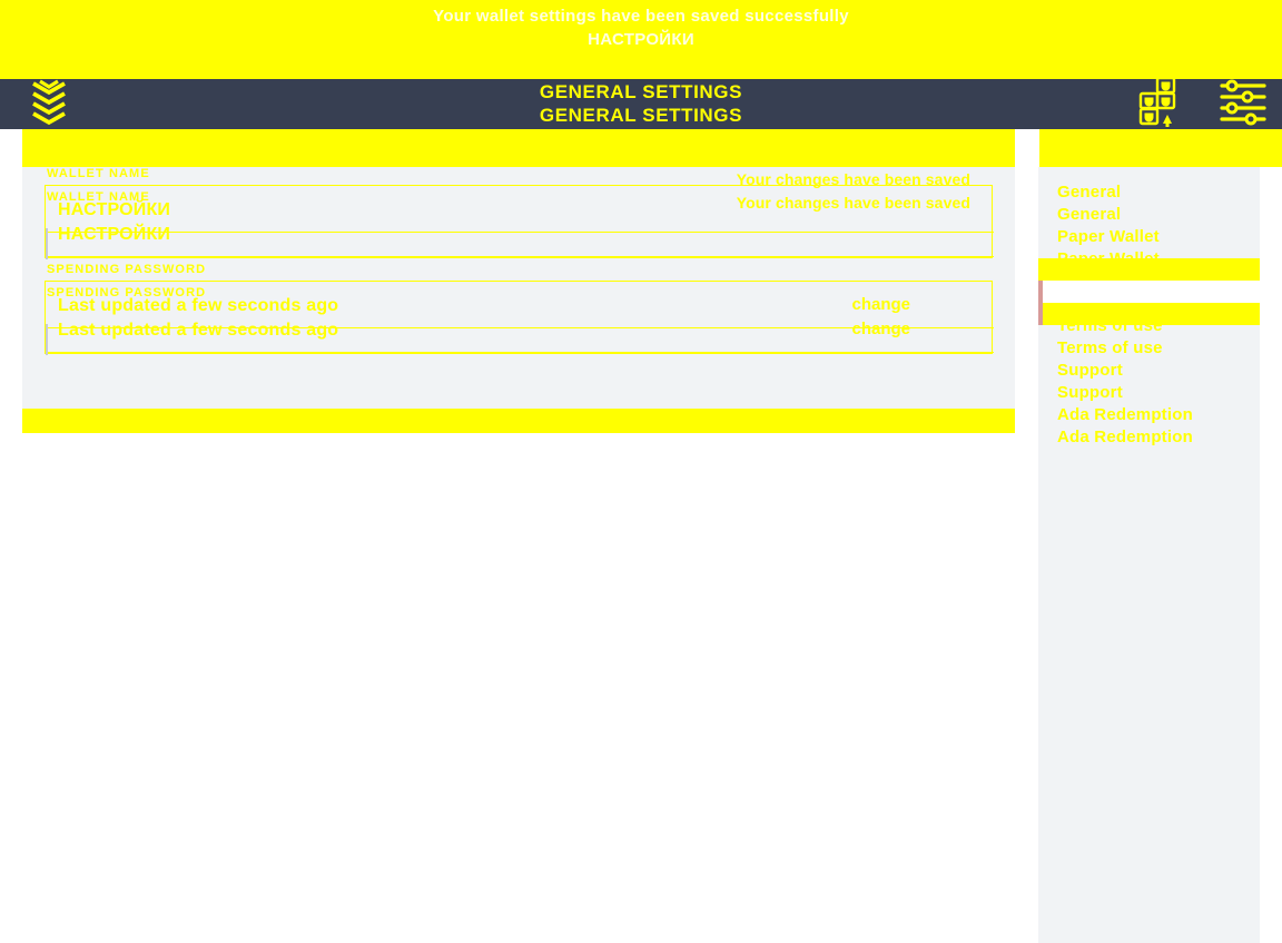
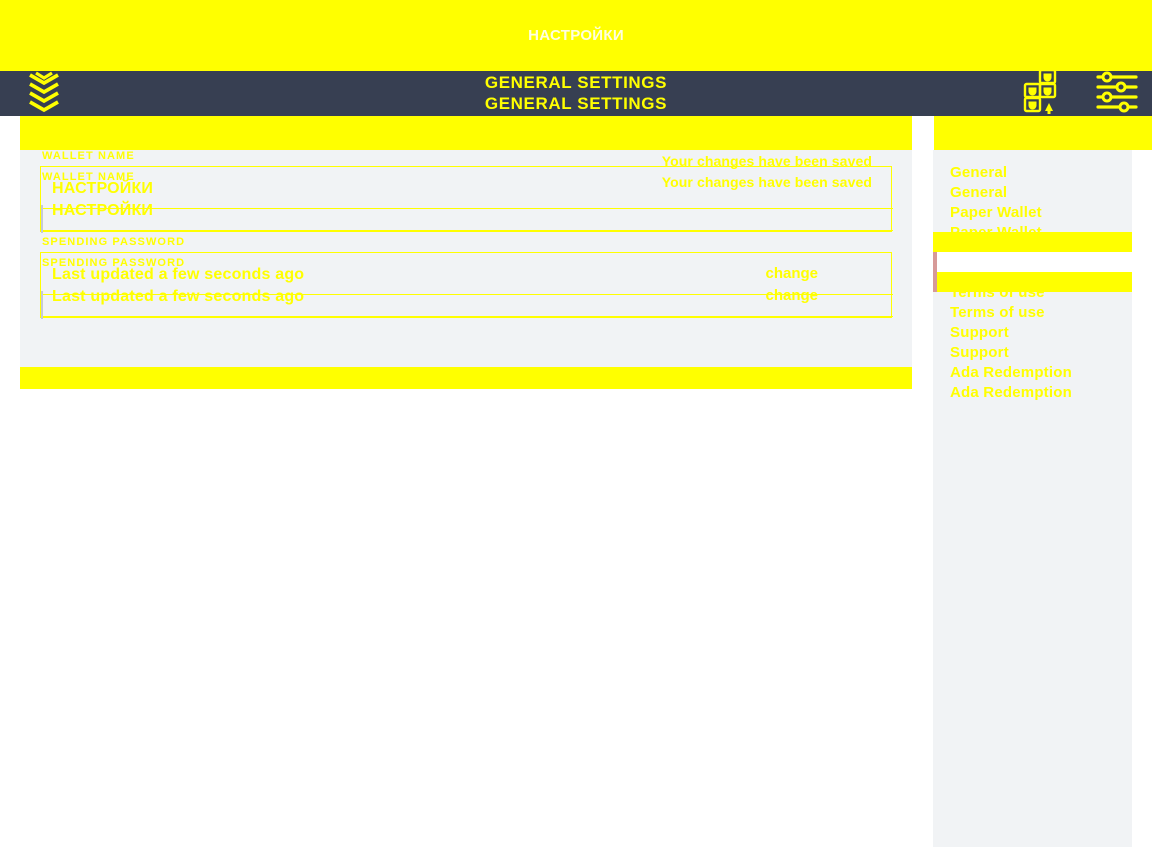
- Your wallet settings have been saved successfully
  НАСТРОЙКИ
  GENERAL SETTINGS
  GENERAL SETTINGS
  WALLET NAME
  WALLET NAME
  НАСТРОЙКИ
  НАСТРОЙКИ
  Your changes have been saved
  Your changes have been saved
  SPENDING PASSWORD
  SPENDING PASSWORD
  Last updated a few seconds ago
  Last updated a few seconds ago
  change
  change
  General
  General
  Paper Wallet
  Terms of use
  Terms of use
  Support
  Support
  Ada Redemption
  Ada Redemption
